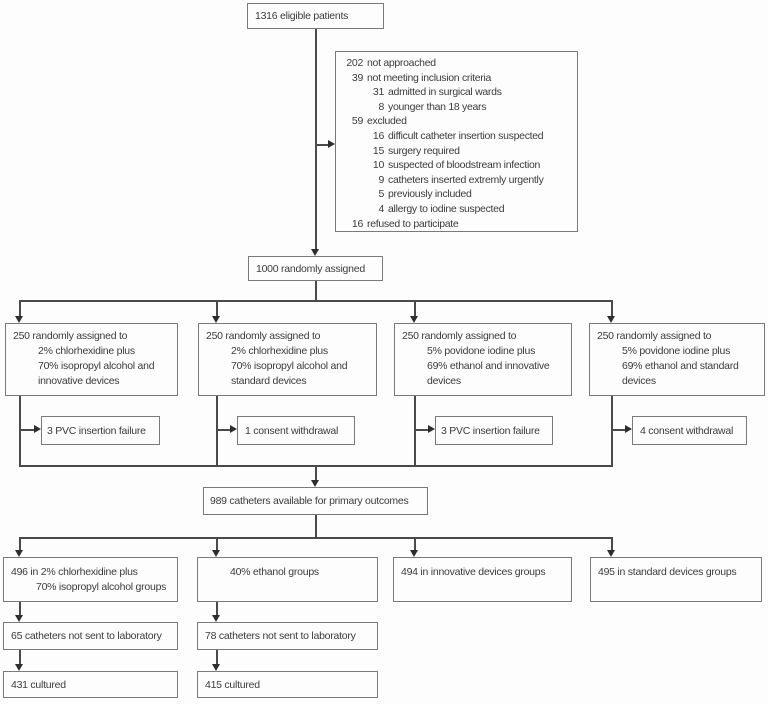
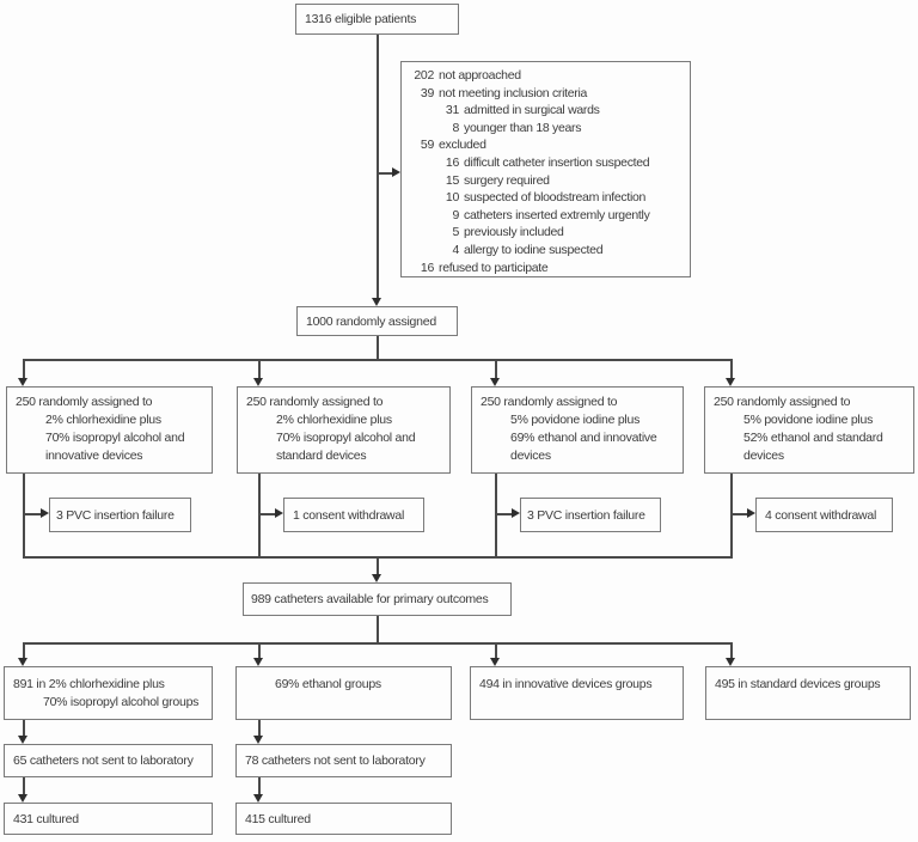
  1316 eligible patients
  202
  not approached
  39
  not meeting inclusion criteria
  31
  admitted in surgical wards
  8
  younger than 18 years
  59
  excluded
  16
  difficult catheter insertion suspected
  15
  surgery required
  10
  suspected of bloodstream infection
  9
  catheters inserted extremly urgently
  5
  previously included
  4
  allergy to iodine suspected
  16
  refused to participate
  1000 randomly assigned
  250 randomly assigned to
  2% chlorhexidine plus
  70% isopropyl alcohol and
  innovative devices
  250 randomly assigned to
  2% chlorhexidine plus
  70% isopropyl alcohol and
  standard devices
  250 randomly assigned to
  5% povidone iodine plus
  69% ethanol and innovative
  devices
  250 randomly assigned to
  5% povidone iodine plus
- 69% ethanol and standard
+ 52% ethanol and standard
  devices
  3 PVC insertion failure
  1 consent withdrawal
  3 PVC insertion failure
  4 consent withdrawal
  989 catheters available for primary outcomes
- 496 in 2% chlorhexidine plus
+ 891 in 2% chlorhexidine plus
  70% isopropyl alcohol groups
- 40% ethanol groups
+ 69% ethanol groups
  494 in innovative devices groups
  495 in standard devices groups
  65 catheters not sent to laboratory
  78 catheters not sent to laboratory
  431 cultured
  415 cultured
